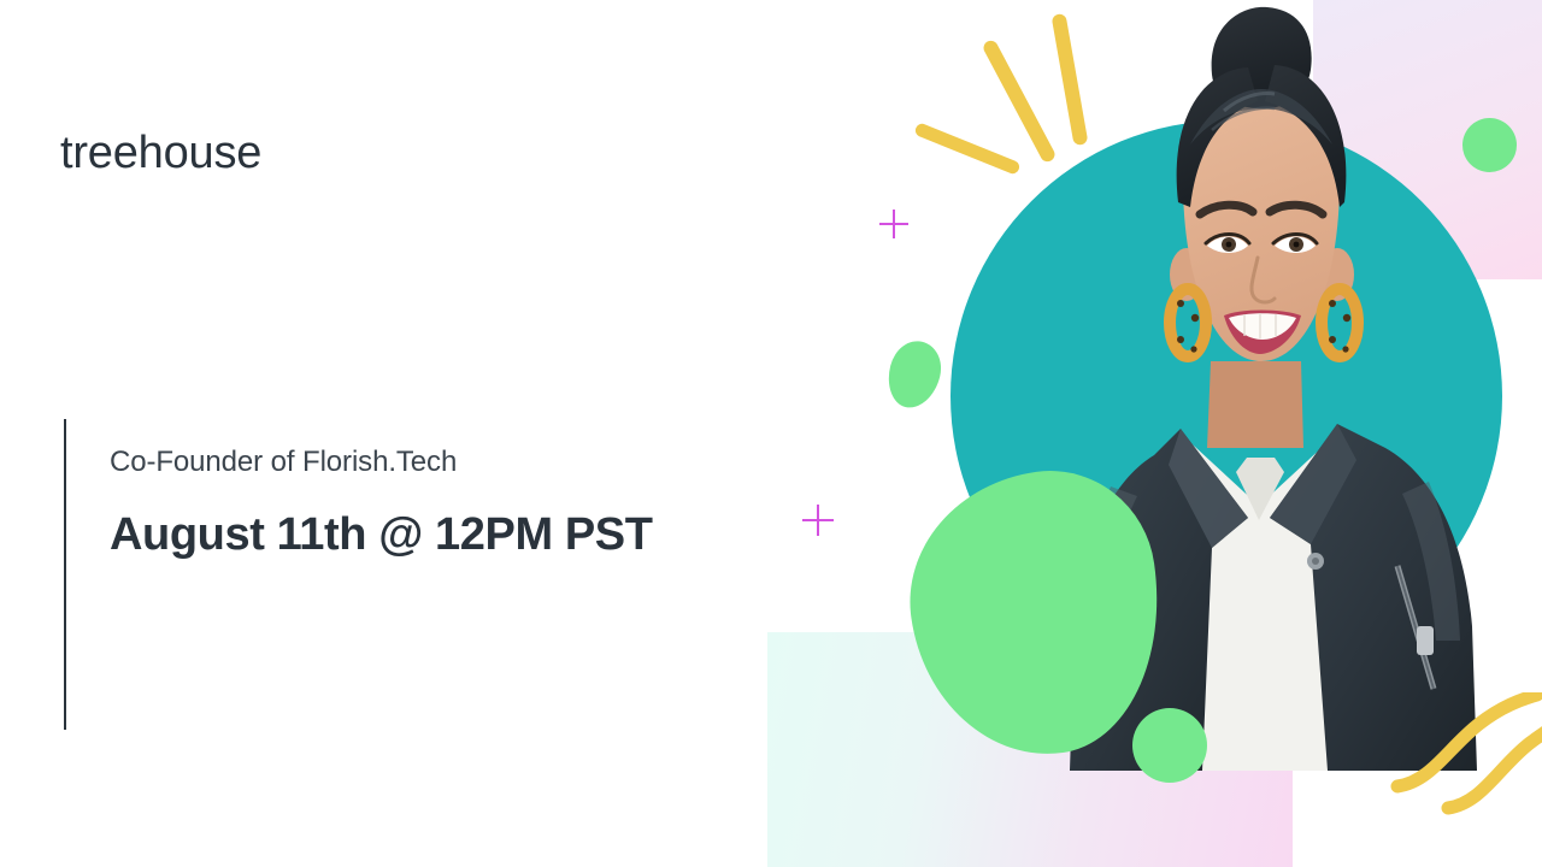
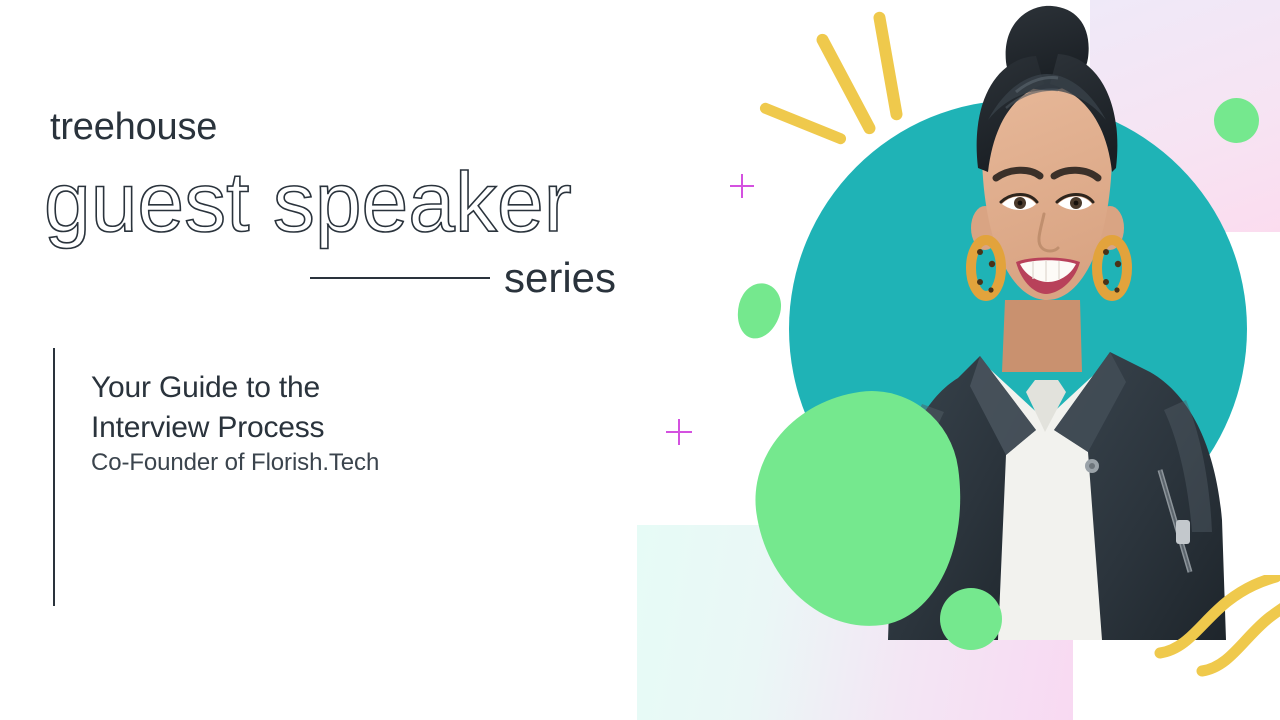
  treehouse
+ guest speaker
+ series
+ Your Guide to the
+ Interview Process
  Co-Founder of Florish.Tech
- August 11th @ 12PM PST
